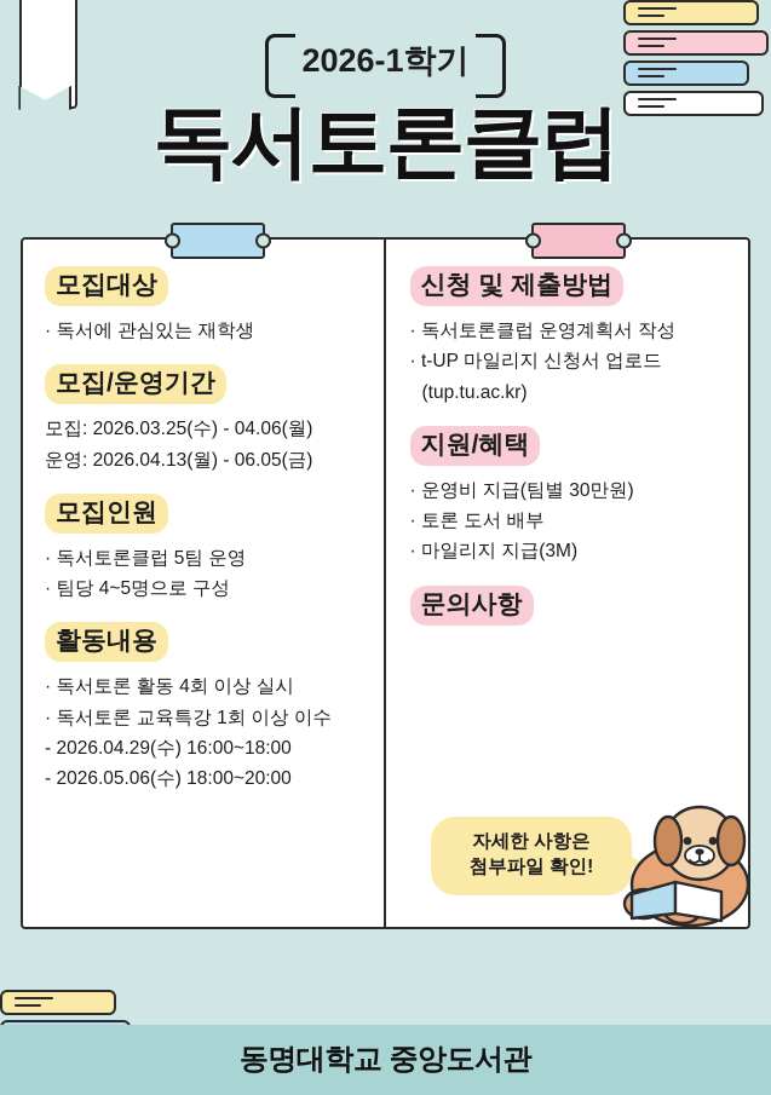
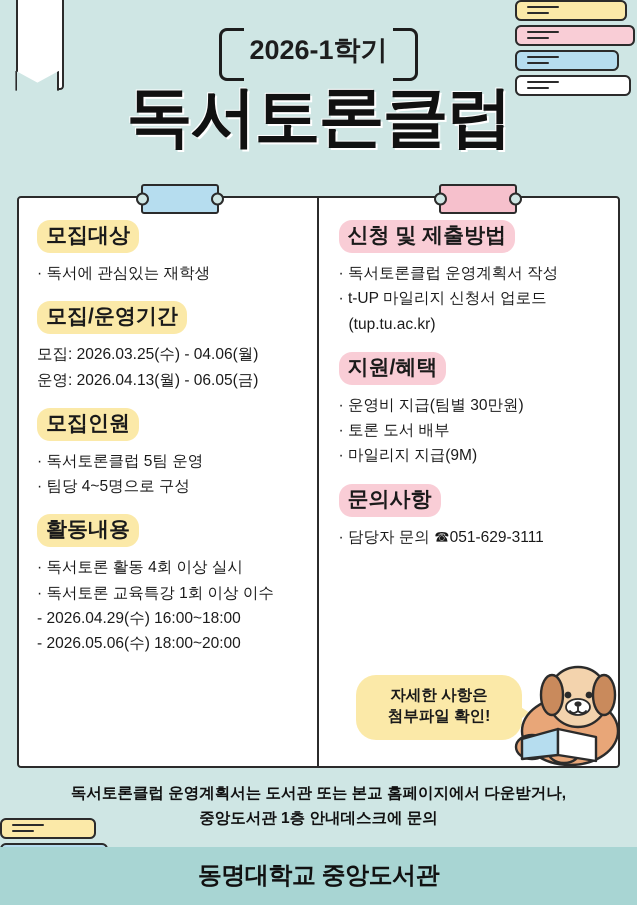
  2026-1학기
  독서토론클럽
  모집대상
  · 독서에 관심있는 재학생
  모집/운영기간
  모집: 2026.03.25(수) - 04.06(월)
  운영: 2026.04.13(월) - 06.05(금)
  모집인원
  · 독서토론클럽 5팀 운영
  · 팀당 4~5명으로 구성
  활동내용
  · 독서토론 활동 4회 이상 실시
  · 독서토론 교육특강 1회 이상 이수
  - 2026.04.29(수) 16:00~18:00
  - 2026.05.06(수) 18:00~20:00
  신청 및 제출방법
  · 독서토론클럽 운영계획서 작성
  · t-UP 마일리지 신청서 업로드
  (tup.tu.ac.kr)
  지원/혜택
  · 운영비 지급(팀별 30만원)
  · 토론 도서 배부
- · 마일리지 지급(3M)
+ · 마일리지 지급(9M)
  문의사항
+ · 담당자 문의 ☎051-629-3111
  자세한 사항은
  첨부파일 확인!
+ 독서토론클럽 운영계획서는 도서관 또는 본교 홈페이지에서 다운받거나,
+ 중앙도서관 1층 안내데스크에 문의
  동명대학교 중앙도서관
